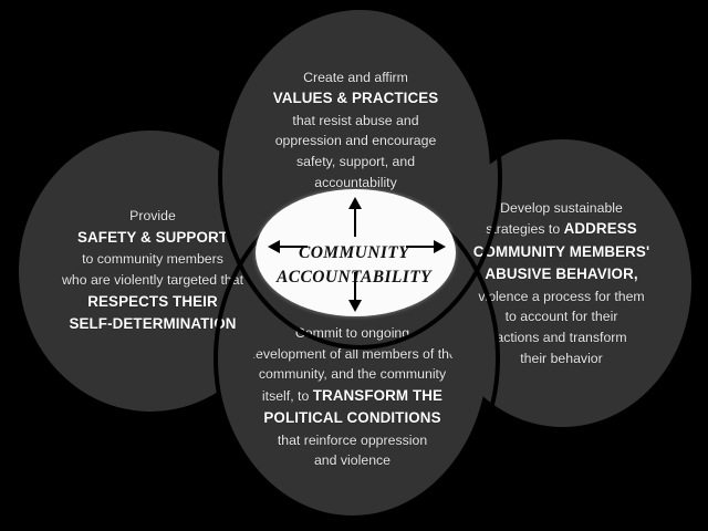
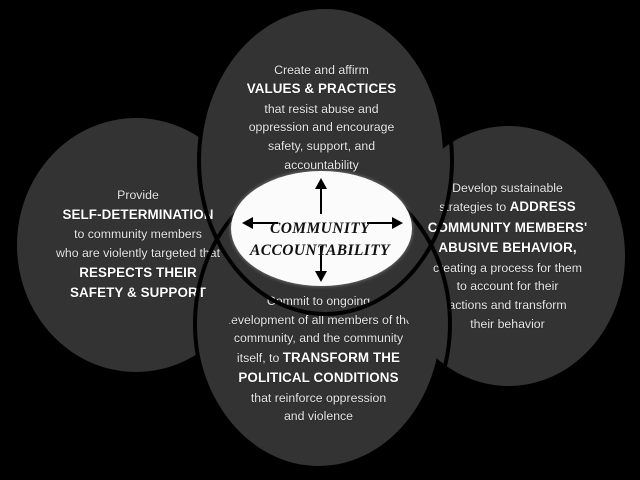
  Create and affirm
  VALUES & PRACTICES
  that resist abuse and
  oppression and encourage
  safety, support, and
  accountability
  Provide
- SAFETY & SUPPORT
+ SELF-DETERMINATION
  to community members
  who are violently targeted that
  RESPECTS THEIR
- SELF-DETERMINATION
+ SAFETY & SUPPORT
  Develop sustainable
  strategies to ADDRESS
  COMMUNITY MEMBERS'
  ABUSIVE BEHAVIOR,
- violence a process for them
+ creating a process for them
  to account for their
  actions and transform
  their behavior
  Commit to ongoing
  evelopment of all members of th
  community, and the community
  itself, to TRANSFORM THE
  POLITICAL CONDITIONS
  that reinforce oppression
  and violence
  COMMUNITY
  ACCOUNTABILITY
